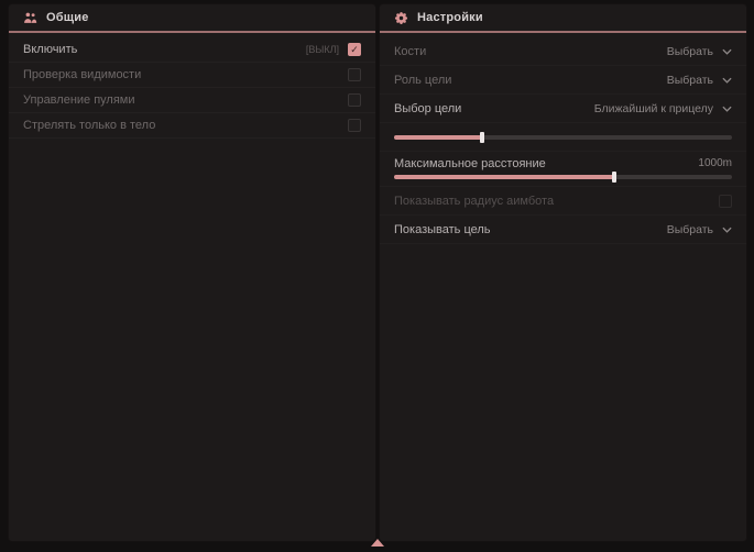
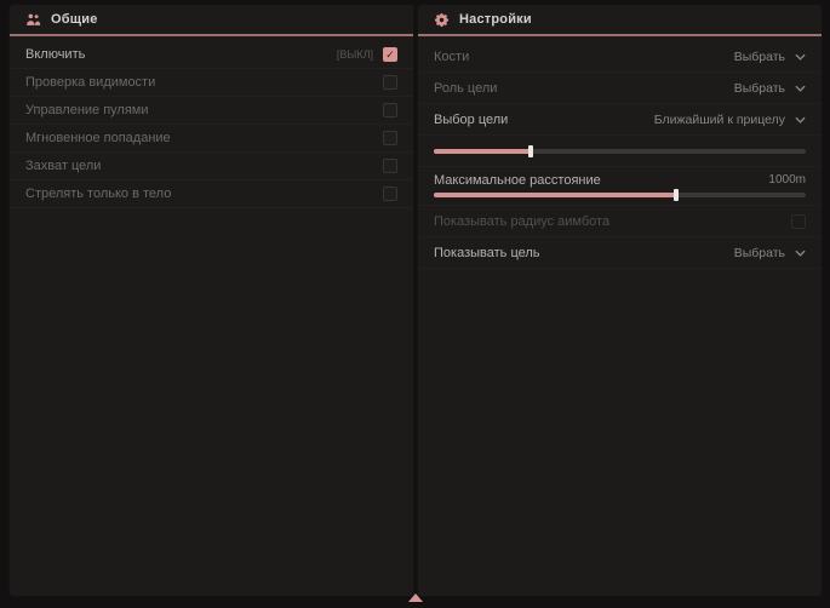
  Общие
  Включить
  [ВЫКЛ]
  ✓
  Проверка видимости
  Управление пулями
+ Мгновенное попадание
+ Захват цели
  Стрелять только в тело
  Настройки
  Кости
  Выбрать
  Роль цели
  Выбрать
  Выбор цели
  Ближайший к прицелу
  Максимальное расстояние
  1000m
  Показывать радиус аимбота
  Показывать цель
  Выбрать
